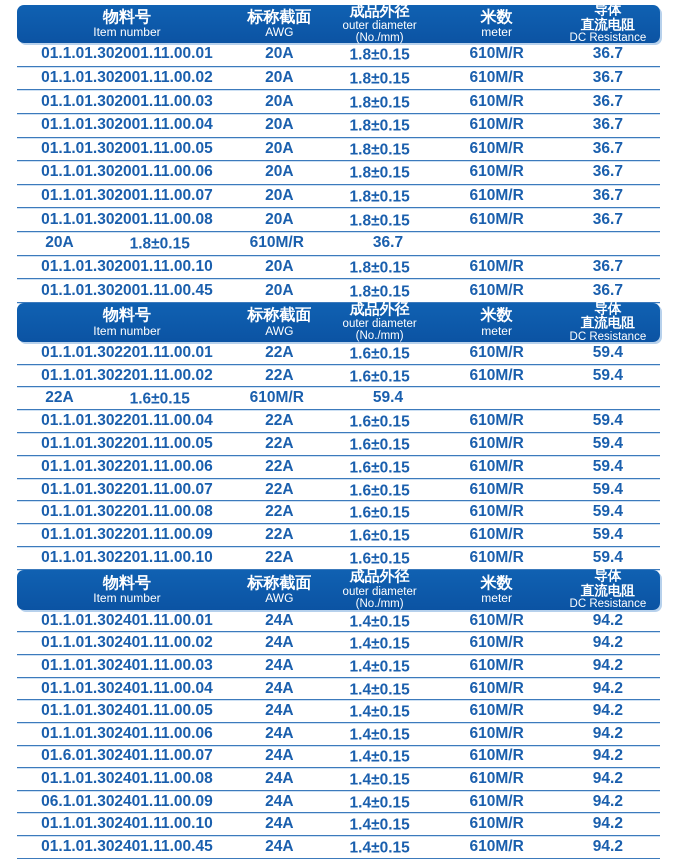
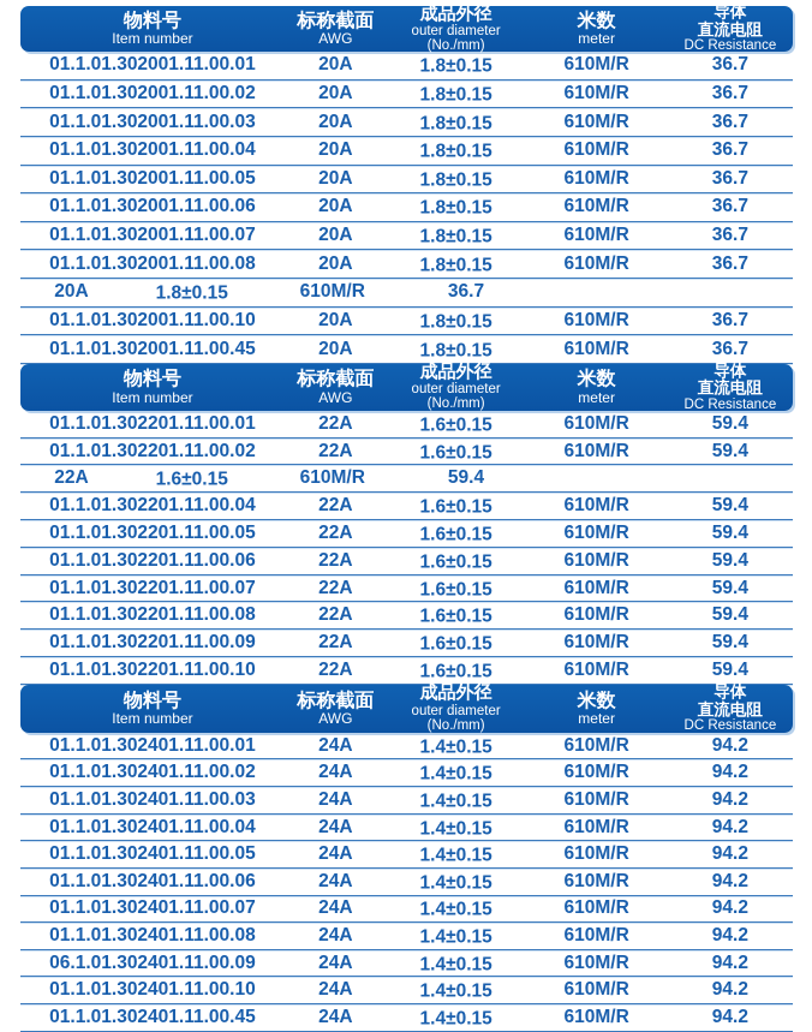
  物料号
  Item number
  标称截面
  AWG
  成品外径
  outer diameter
  (No./mm)
  米数
  meter
  导体
  直流电阻
  DC Resistance
  01.1.01.302001.11.00.01
  20A
  1.8±0.15
  610M/R
  36.7
  01.1.01.302001.11.00.02
  20A
  1.8±0.15
  610M/R
  36.7
  01.1.01.302001.11.00.03
  20A
  1.8±0.15
  610M/R
  36.7
  01.1.01.302001.11.00.04
  20A
  1.8±0.15
  610M/R
  36.7
  01.1.01.302001.11.00.05
  20A
  1.8±0.15
  610M/R
  36.7
  01.1.01.302001.11.00.06
  20A
  1.8±0.15
  610M/R
  36.7
  01.1.01.302001.11.00.07
  20A
  1.8±0.15
  610M/R
  36.7
  01.1.01.302001.11.00.08
  20A
  1.8±0.15
  610M/R
  36.7
  20A
  1.8±0.15
  610M/R
  36.7
  01.1.01.302001.11.00.10
  20A
  1.8±0.15
  610M/R
  36.7
  01.1.01.302001.11.00.45
  20A
  1.8±0.15
  610M/R
  36.7
  物料号
  Item number
  标称截面
  AWG
  成品外径
  outer diameter
  (No./mm)
  米数
  meter
  导体
  直流电阻
  DC Resistance
  01.1.01.302201.11.00.01
  22A
  1.6±0.15
  610M/R
  59.4
  01.1.01.302201.11.00.02
  22A
  1.6±0.15
  610M/R
  59.4
  22A
  1.6±0.15
  610M/R
  59.4
  01.1.01.302201.11.00.04
  22A
  1.6±0.15
  610M/R
  59.4
  01.1.01.302201.11.00.05
  22A
  1.6±0.15
  610M/R
  59.4
  01.1.01.302201.11.00.06
  22A
  1.6±0.15
  610M/R
  59.4
  01.1.01.302201.11.00.07
  22A
  1.6±0.15
  610M/R
  59.4
  01.1.01.302201.11.00.08
  22A
  1.6±0.15
  610M/R
  59.4
  01.1.01.302201.11.00.09
  22A
  1.6±0.15
  610M/R
  59.4
  01.1.01.302201.11.00.10
  22A
  1.6±0.15
  610M/R
  59.4
  物料号
  Item number
  标称截面
  AWG
  成品外径
  outer diameter
  (No./mm)
  米数
  meter
  导体
  直流电阻
  DC Resistance
  01.1.01.302401.11.00.01
  24A
  1.4±0.15
  610M/R
  94.2
  01.1.01.302401.11.00.02
  24A
  1.4±0.15
  610M/R
  94.2
  01.1.01.302401.11.00.03
  24A
  1.4±0.15
  610M/R
  94.2
  01.1.01.302401.11.00.04
  24A
  1.4±0.15
  610M/R
  94.2
  01.1.01.302401.11.00.05
  24A
  1.4±0.15
  610M/R
  94.2
  01.1.01.302401.11.00.06
  24A
  1.4±0.15
  610M/R
  94.2
- 01.6.01.302401.11.00.07
+ 01.1.01.302401.11.00.07
  24A
  1.4±0.15
  610M/R
  94.2
  01.1.01.302401.11.00.08
  24A
  1.4±0.15
  610M/R
  94.2
  06.1.01.302401.11.00.09
  24A
  1.4±0.15
  610M/R
  94.2
  01.1.01.302401.11.00.10
  24A
  1.4±0.15
  610M/R
  94.2
  01.1.01.302401.11.00.45
  24A
  1.4±0.15
  610M/R
  94.2
